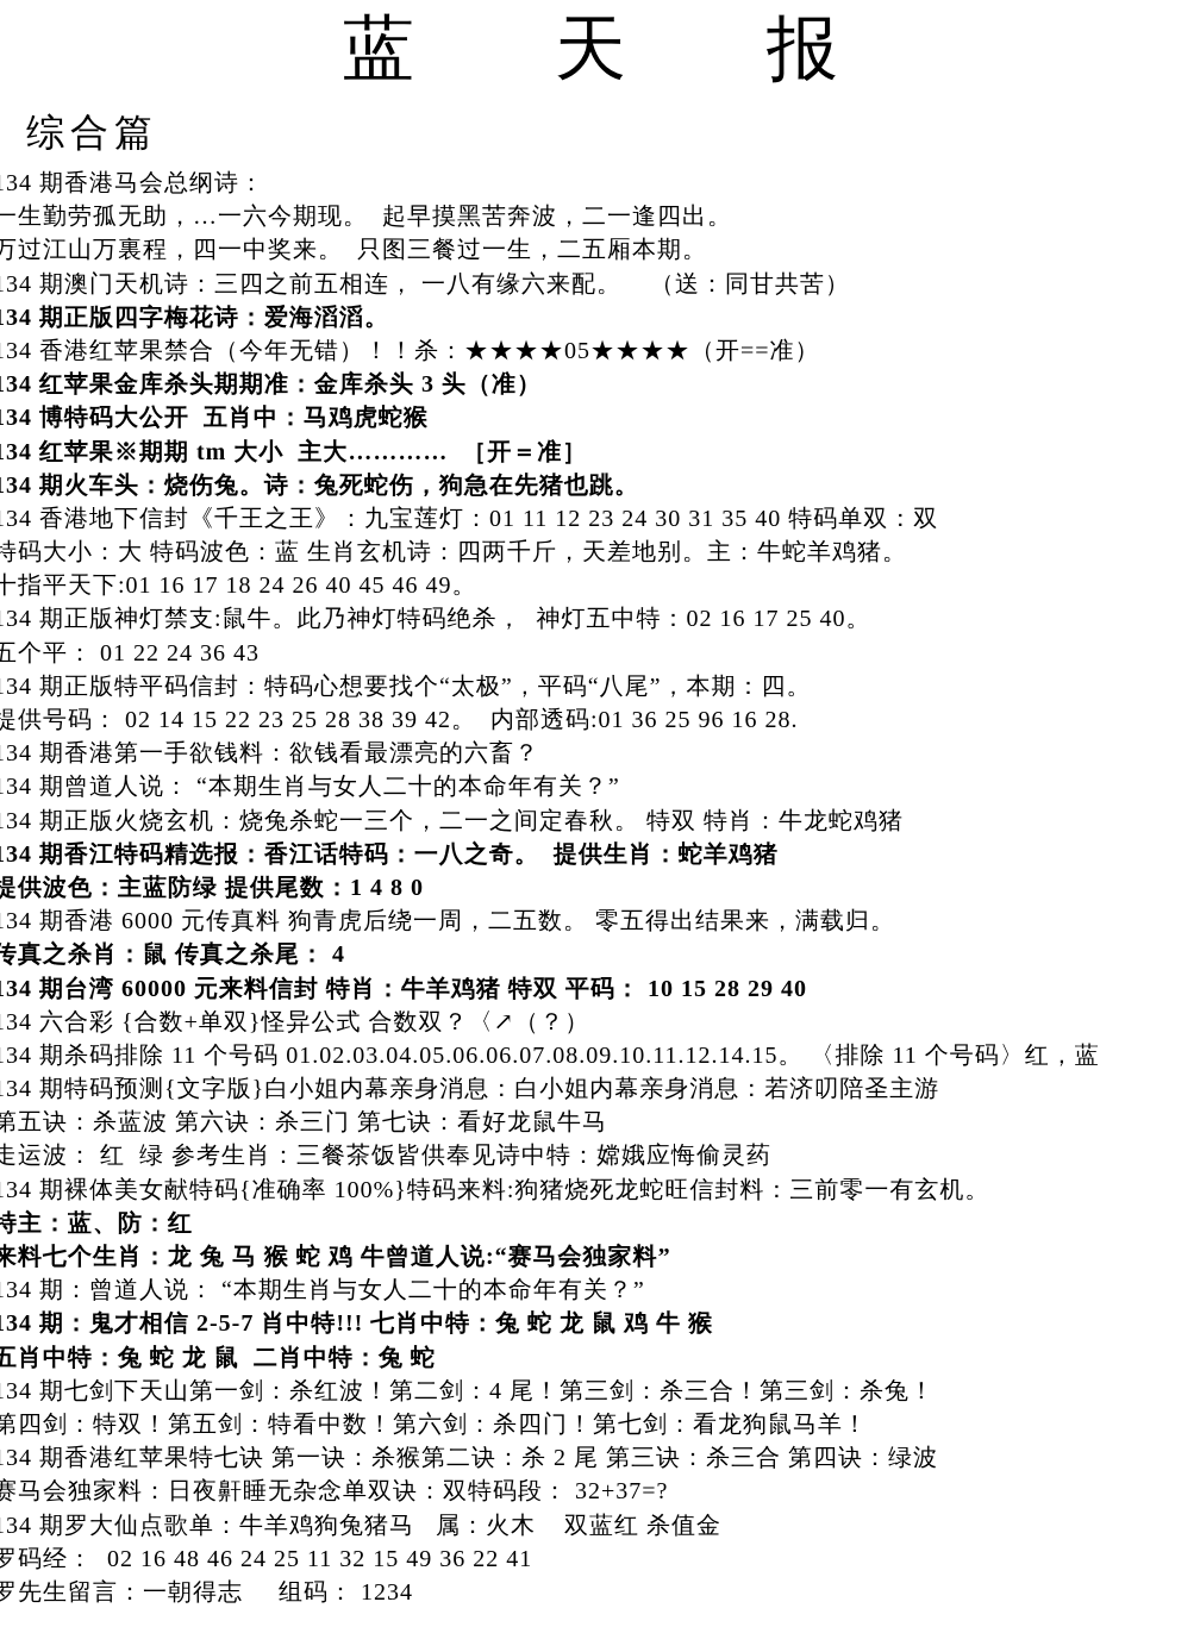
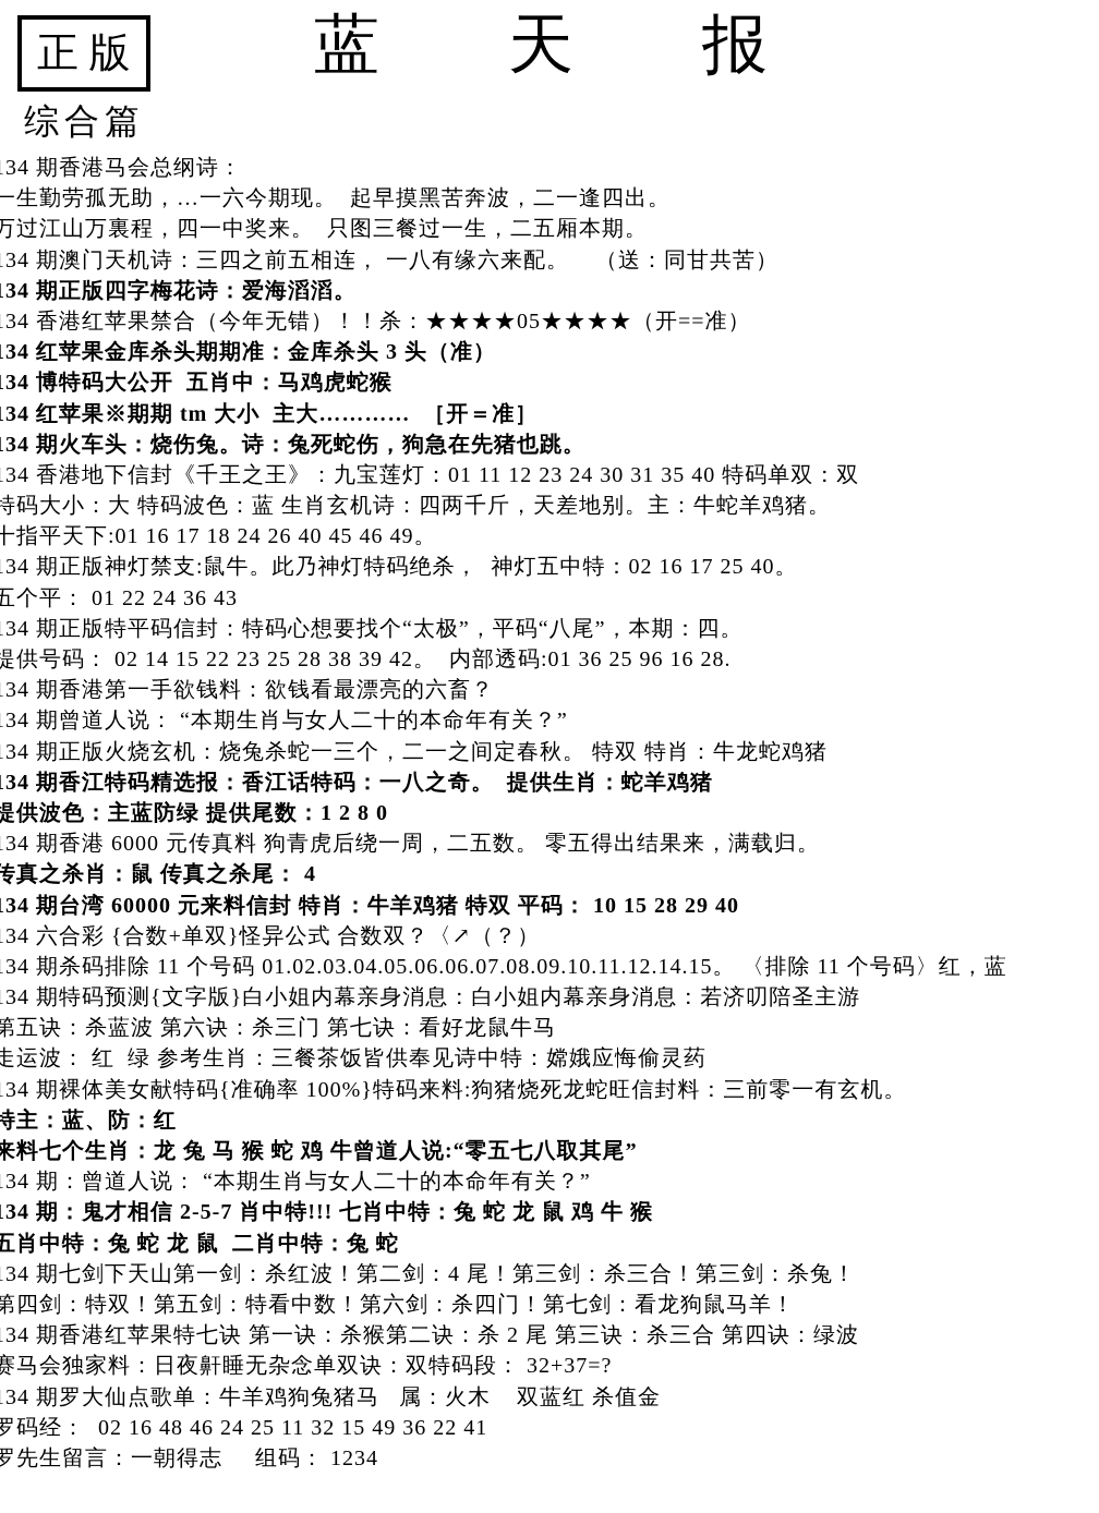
+ 正 版
  蓝天报
  综合篇
  34 期香港马会总纲诗：
  一生勤劳孤无助，…一六今期现。 起早摸黑苦奔波，二一逢四出。
  万过江山万裏程，四一中奖来。 只图三餐过一生，二五厢本期。
  34 期澳门天机诗：三四之前五相连， 一八有缘六来配。 （送：同甘共苦）
  34 期正版四字梅花诗：爱海滔滔。
  34 香港红苹果禁合（今年无错）！！杀：★★★★05★★★★（开==准）
  34 红苹果金库杀头期期准：金库杀头 3 头（准）
  34 博特码大公开 五肖中：马鸡虎蛇猴
  34 红苹果※期期 tm 大小 主大………… ［开＝准］
  34 期火车头：烧伤兔。诗：兔死蛇伤，狗急在先猪也跳。
  34 香港地下信封《千王之王》：九宝莲灯：01 11 12 23 24 30 31 35 40 特码单双：双
  特码大小：大 特码波色：蓝 生肖玄机诗：四两千斤，天差地别。主：牛蛇羊鸡猪。
  十指平天下:01 16 17 18 24 26 40 45 46 49。
  34 期正版神灯禁支:鼠牛。此乃神灯特码绝杀， 神灯五中特：02 16 17 25 40。
  五个平： 01 22 24 36 43
  34 期正版特平码信封：特码心想要找个“太极”，平码“八尾”，本期：四。
  提供号码： 02 14 15 22 23 25 28 38 39 42。 内部透码:01 36 25 96 16 28.
  34 期香港第一手欲钱料：欲钱看最漂亮的六畜？
  34 期曾道人说： “本期生肖与女人二十的本命年有关？”
  34 期正版火烧玄机：烧兔杀蛇一三个，二一之间定春秋。 特双 特肖：牛龙蛇鸡猪
  34 期香江特码精选报：香江话特码：一八之奇。 提供生肖：蛇羊鸡猪
- 提供波色：主蓝防绿 提供尾数：1 4 8 0
+ 提供波色：主蓝防绿 提供尾数：1 2 8 0
  34 期香港 6000 元传真料 狗青虎后绕一周，二五数。 零五得出结果来，满载归。
  传真之杀肖：鼠 传真之杀尾： 4
  34 期台湾 60000 元来料信封 特肖：牛羊鸡猪 特双 平码： 10 15 28 29 40
  34 六合彩 {合数+单双}怪异公式 合数双？〈↗（？）
  34 期杀码排除 11 个号码 01.02.03.04.05.06.06.07.08.09.10.11.12.14.15。 〈排除 11 个号码〉红，蓝
  34 期特码预测{文字版}白小姐内幕亲身消息：白小姐内幕亲身消息：若济叨陪圣主游
  第五诀：杀蓝波 第六诀：杀三门 第七诀：看好龙鼠牛马
  走运波： 红 绿 参考生肖：三餐茶饭皆供奉见诗中特：嫦娥应悔偷灵药
  34 期裸体美女献特码{准确率 100%}特码来料:狗猪烧死龙蛇旺信封料：三前零一有玄机。
  特主：蓝、防：红
- 来料七个生肖：龙 兔 马 猴 蛇 鸡 牛曾道人说:“赛马会独家料”
+ 来料七个生肖：龙 兔 马 猴 蛇 鸡 牛曾道人说:“零五七八取其尾”
  34 期：曾道人说： “本期生肖与女人二十的本命年有关？”
  34 期：鬼才相信 2-5-7 肖中特!!! 七肖中特：兔 蛇 龙 鼠 鸡 牛 猴
  五肖中特：兔 蛇 龙 鼠 二肖中特：兔 蛇
  34 期七剑下天山第一剑：杀红波！第二剑：4 尾！第三剑：杀三合！第三剑：杀兔！
  第四剑：特双！第五剑：特看中数！第六剑：杀四门！第七剑：看龙狗鼠马羊！
  34 期香港红苹果特七诀 第一诀：杀猴第二诀：杀 2 尾 第三诀：杀三合 第四诀：绿波
  赛马会独家料：日夜鼾睡无杂念单双诀：双特码段： 32+37=?
  34 期罗大仙点歌单：牛羊鸡狗兔猪马 属：火木 双蓝红 杀值金
  罗码经： 02 16 48 46 24 25 11 32 15 49 36 22 41
  罗先生留言：一朝得志 组码： 1234
